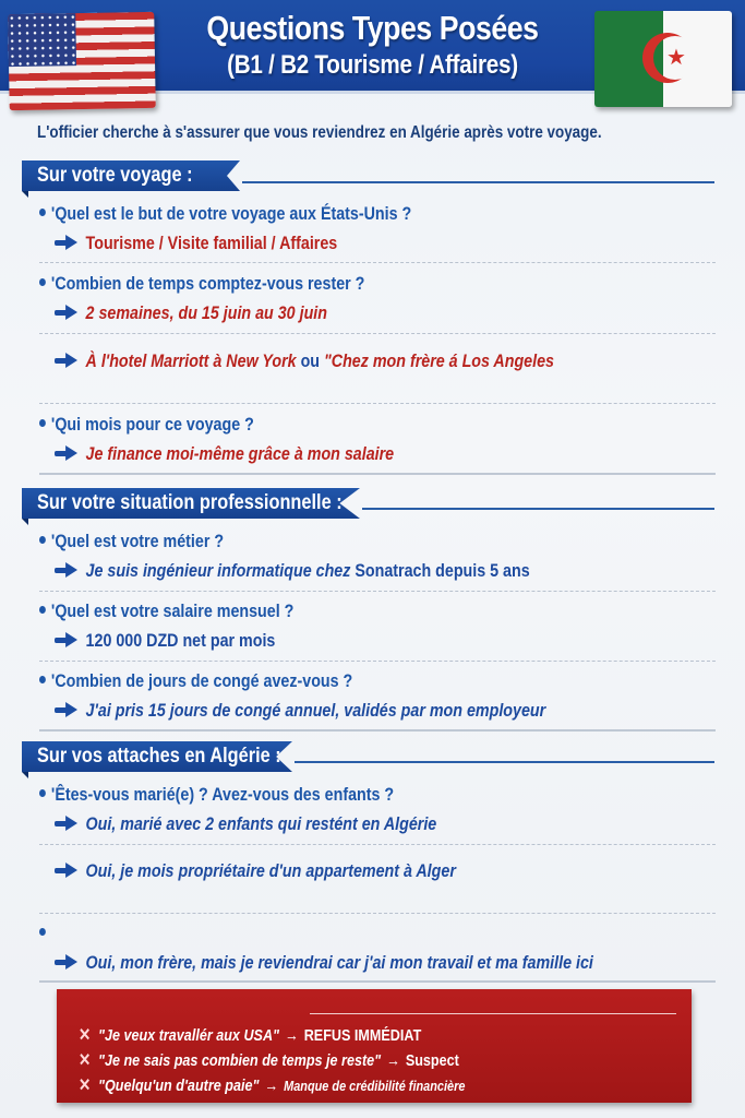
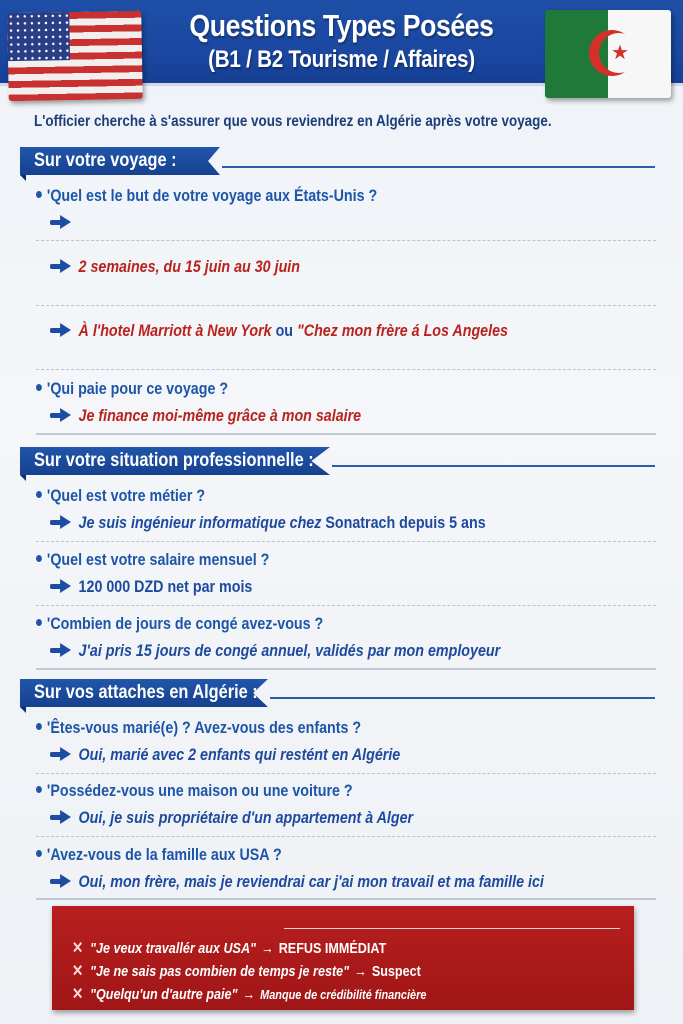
  Questions Types Posées
  (B1 / B2 Tourisme / Affaires)
  ★
  L'officier cherche à s'assurer que vous reviendrez en Algérie après votre voyage.
  Sur votre voyage :
  'Quel est le but de votre voyage aux États-Unis ?
- Tourisme / Visite familial / Affaires
- 'Combien de temps comptez-vous rester ?
  2 semaines, du 15 juin au 30 juin
  À l'hotel Marriott à New York ou "Chez mon frère á Los Angeles
- 'Qui mois pour ce voyage ?
+ 'Qui paie pour ce voyage ?
  Je finance moi-même grâce à mon salaire
  Sur votre situation professionnelle :
  'Quel est votre métier ?
  Je suis ingénieur informatique chez Sonatrach depuis 5 ans
  'Quel est votre salaire mensuel ?
  120 000 DZD net par mois
  'Combien de jours de congé avez-vous ?
  J'ai pris 15 jours de congé annuel, validés par mon employeur
  Sur vos attaches en Algérie
  'Êtes-vous marié(e) ? Avez-vous des enfants ?
  Oui, marié avec 2 enfants qui restént en Algérie
+ 'Possédez-vous une maison ou une voiture ?
- Oui, je mois propriétaire d'un appartement à Alger
+ Oui, je suis propriétaire d'un appartement à Alger
+ 'Avez-vous de la famille aux USA ?
  Oui, mon frère, mais je reviendrai car j'ai mon travail et ma famille ici
  ✕ "Je veux travallér aux USA" → REFUS IMMÉDIAT
  ✕ "Je ne sais pas combien de temps je reste" → Suspect
  ✕ "Quelqu'un d'autre paie" → Manque de crédibilité financière
